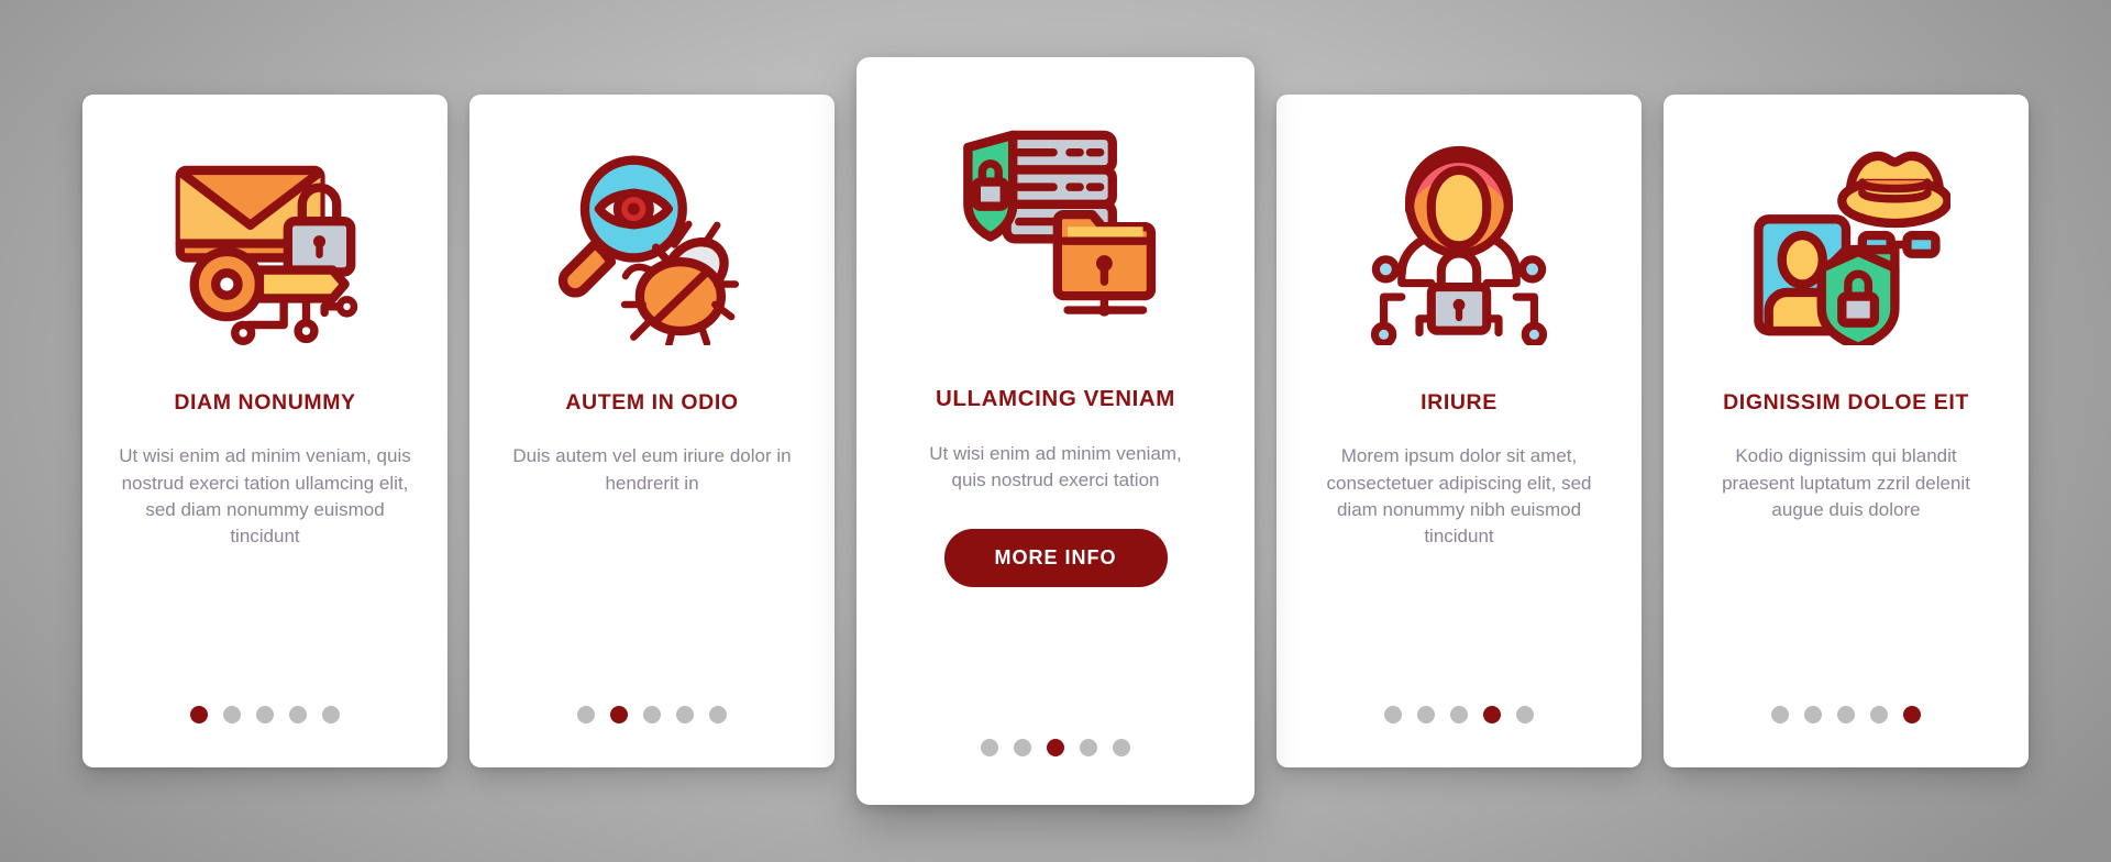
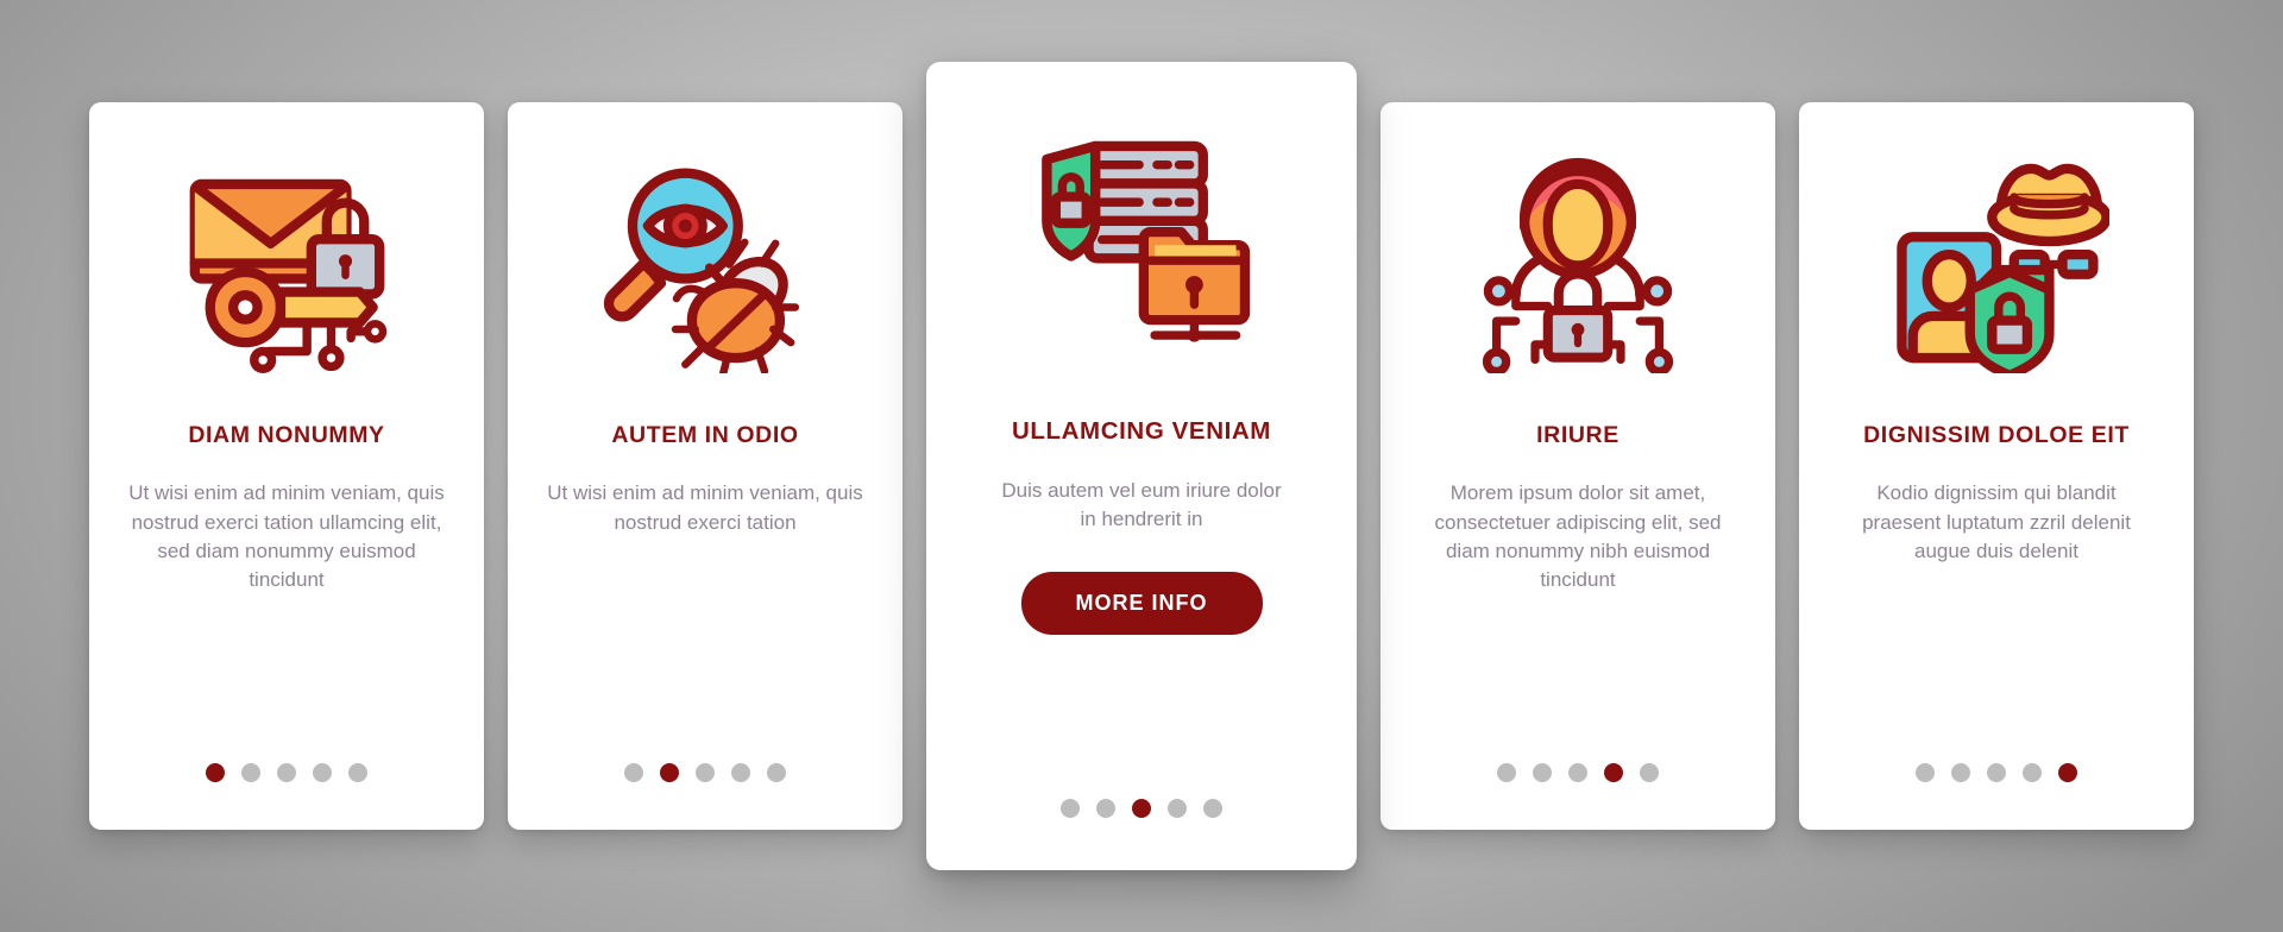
  DIAM NONUMMY
  Ut wisi enim ad minim veniam, quis nostrud exerci tation ullamcing elit, sed diam nonummy euismod tincidunt
  AUTEM IN ODIO
- Duis autem vel eum iriure dolor in hendrerit in
+ Ut wisi enim ad minim veniam, quis nostrud exerci tation
  ULLAMCING VENIAM
- Ut wisi enim ad minim veniam, quis nostrud exerci tation
+ Duis autem vel eum iriure dolor in hendrerit in
  MORE INFO
  IRIURE
  Morem ipsum dolor sit amet, consectetuer adipiscing elit, sed diam nonummy nibh euismod tincidunt
  DIGNISSIM DOLOE EIT
- Kodio dignissim qui blandit praesent luptatum zzril delenit augue duis dolore
+ Kodio dignissim qui blandit praesent luptatum zzril delenit augue duis delenit
